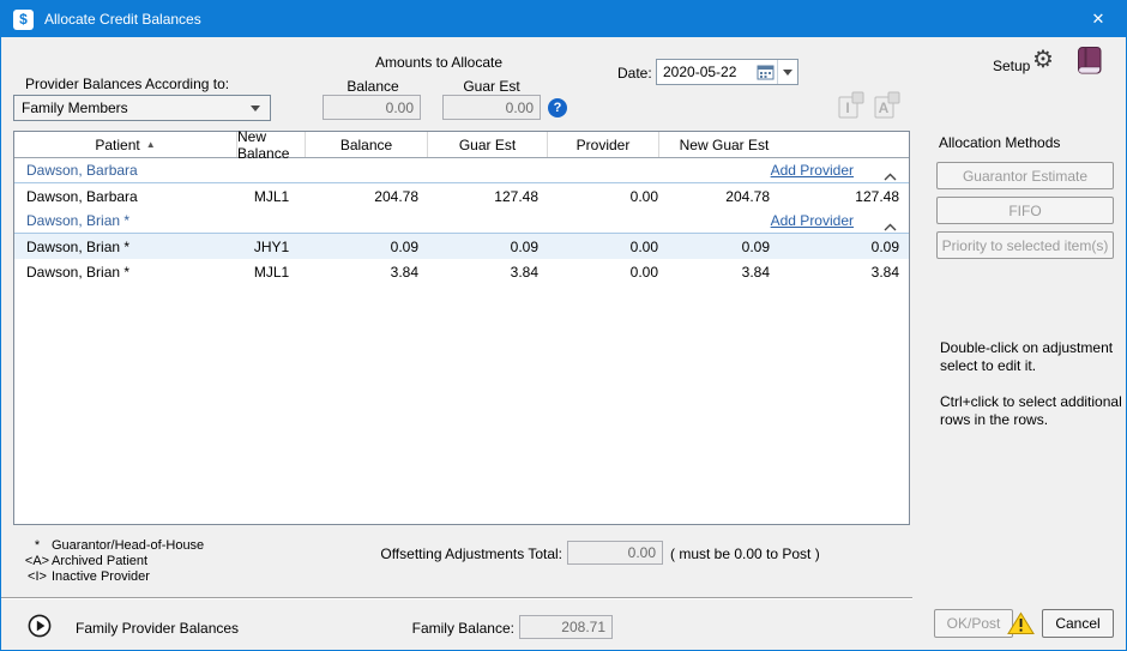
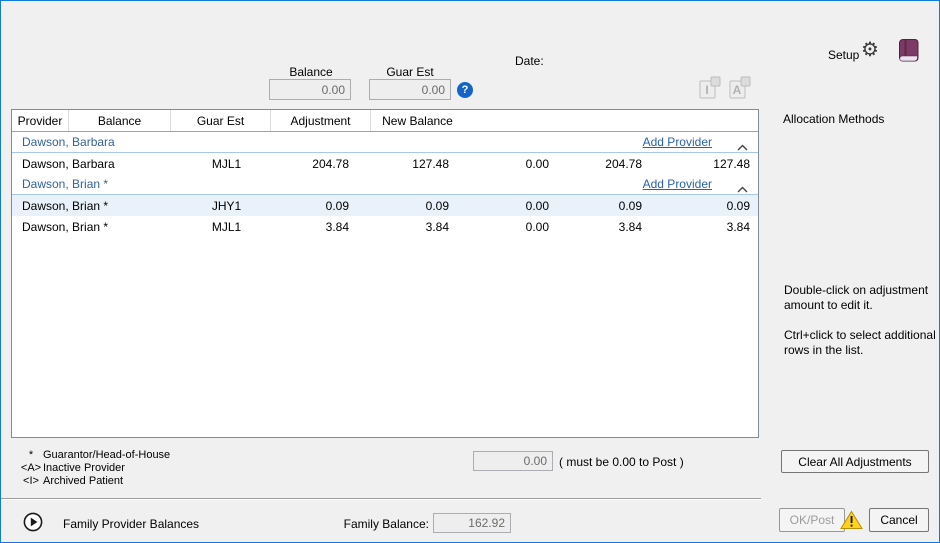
- $
- Allocate Credit Balances
- ✕
- Provider Balances According to:
- Family Members
- Amounts to Allocate
  Balance
  Guar Est
  0.00
  0.00
  ?
  Date:
- 2020-05-22
  Setup
  ⚙
  I
  A
- Patient
- ▲
- New Balance
+ Provider
  Balance
  Guar Est
+ Adjustment
- Provider
+ New Balance
- New Guar Est
  Dawson, Barbara
  Add Provider
  Dawson, Barbara
  MJL1
  204.78
  127.48
  0.00
  204.78
  127.48
  Dawson, Brian *
  Add Provider
  Dawson, Brian *
  JHY1
  0.09
  0.09
  0.00
  0.09
  0.09
  Dawson, Brian *
  MJL1
  3.84
  3.84
  0.00
  3.84
  3.84
  Allocation Methods
- Guarantor Estimate
- FIFO
- Priority to selected item(s)
- Double-click on adjustment select to edit it.
+ Double-click on adjustment amount to edit it.
- Ctrl+click to select additional rows in the rows.
+ Ctrl+click to select additional rows in the list.
+ Clear All Adjustments
  *
  Guarantor/Head-of-House
  <A>
- Archived Patient
+ Inactive Provider
  <I>
- Inactive Provider
+ Archived Patient
- Offsetting Adjustments Total:
  0.00
  ( must be 0.00 to Post )
  Family Provider Balances
  Family Balance:
- 208.71
+ 162.92
  OK/Post
  Cancel
